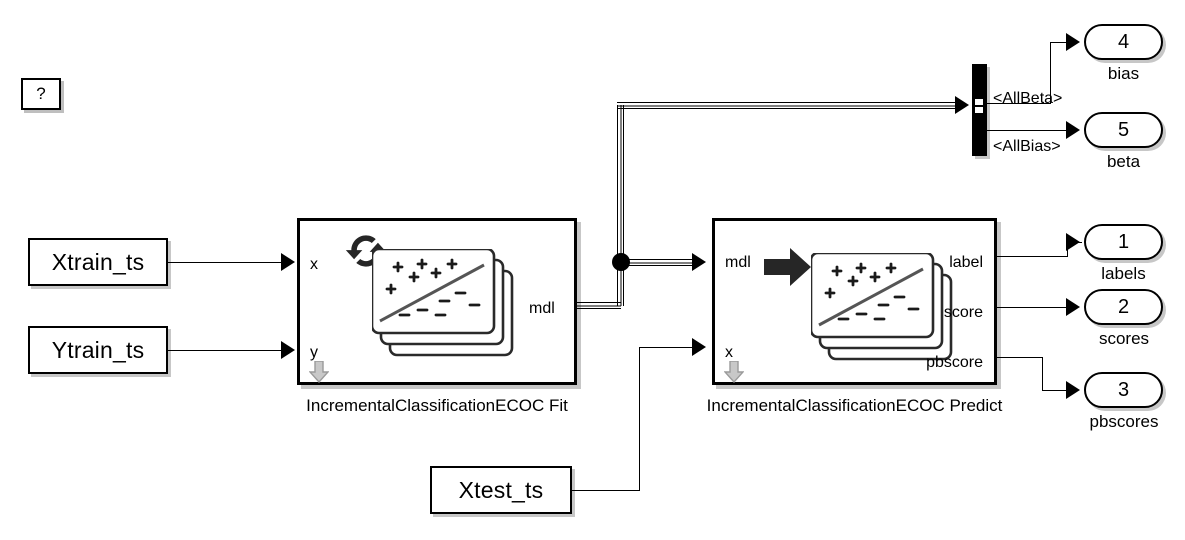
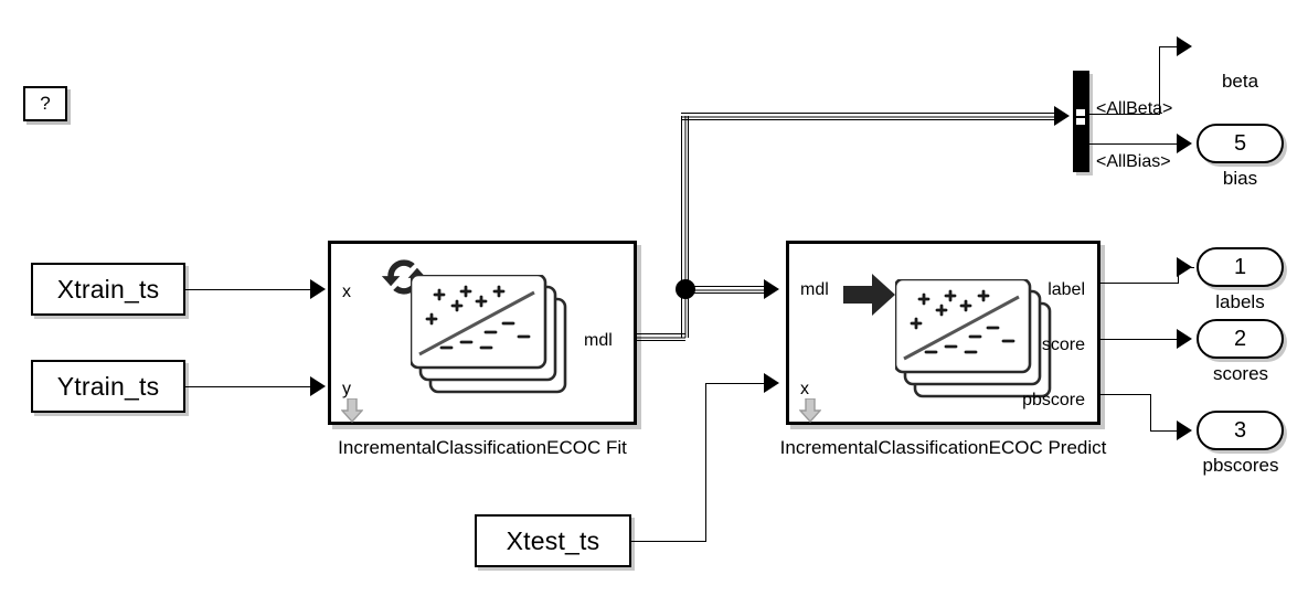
  ?
  Xtrain_ts
  Ytrain_ts
  Xtest_ts
  x
  y
  mdl
  IncrementalClassificationECOC Fit
  mdl
  x
  label
  score
  pbscore
  IncrementalClassificationECOC Predict
  <AllBeta>
  <AllBias>
- 4
- bias
+ beta
  5
- beta
+ bias
  1
  labels
  2
  scores
  3
  pbscores
